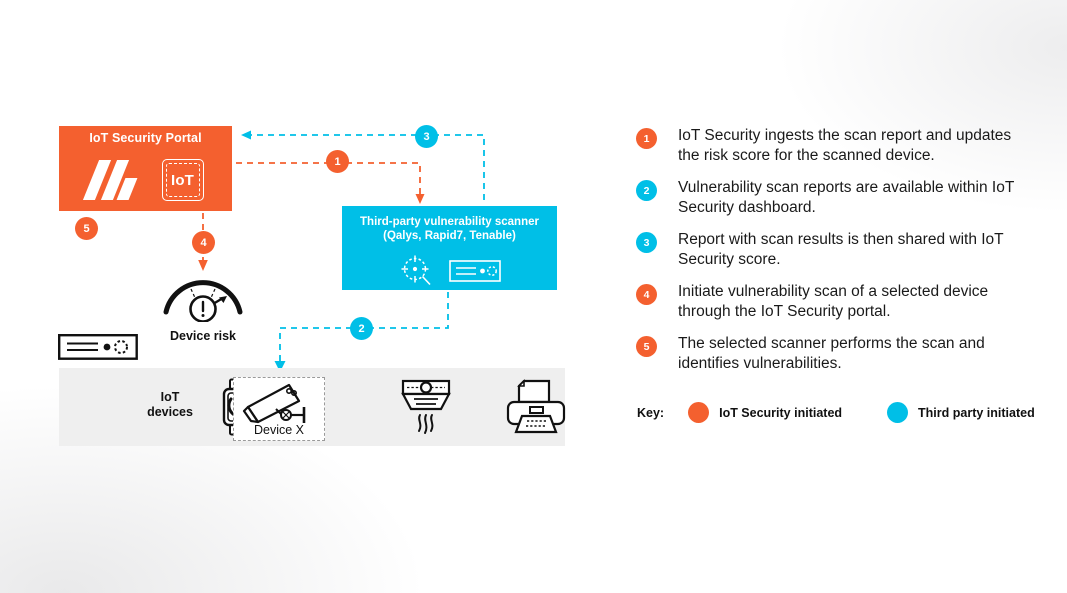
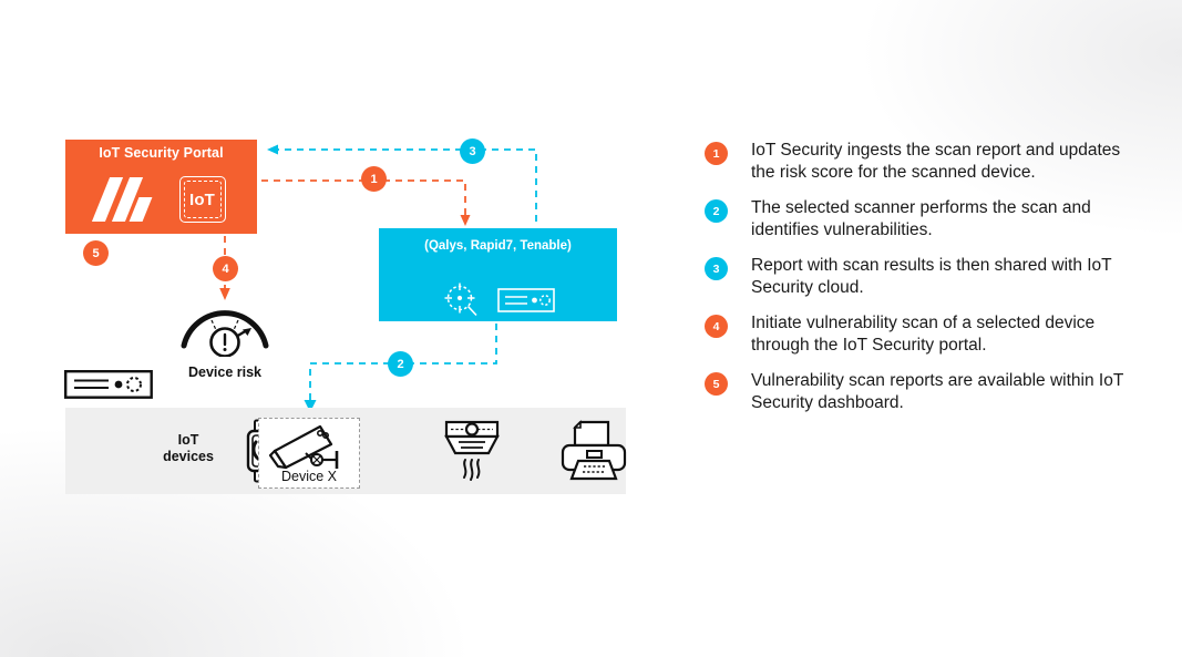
  IoT Security Portal
  IoT
- Third-party vulnerability scanner
  (Qalys, Rapid7, Tenable)
  Device risk
  IoT
  devices
  Device X
  1
  2
  3
  4
  5
  1
  IoT Security ingests the scan report and updates the risk score for the scanned device.
  2
- Vulnerability scan reports are available within IoT Security dashboard.
+ The selected scanner performs the scan and identifies vulnerabilities.
  3
- Report with scan results is then shared with IoT Security score.
+ Report with scan results is then shared with IoT Security cloud.
  4
  Initiate vulnerability scan of a selected device through the IoT Security portal.
  5
- The selected scanner performs the scan and identifies vulnerabilities.
+ Vulnerability scan reports are available within IoT Security dashboard.
- Key:
- IoT Security initiated
- Third party initiated
